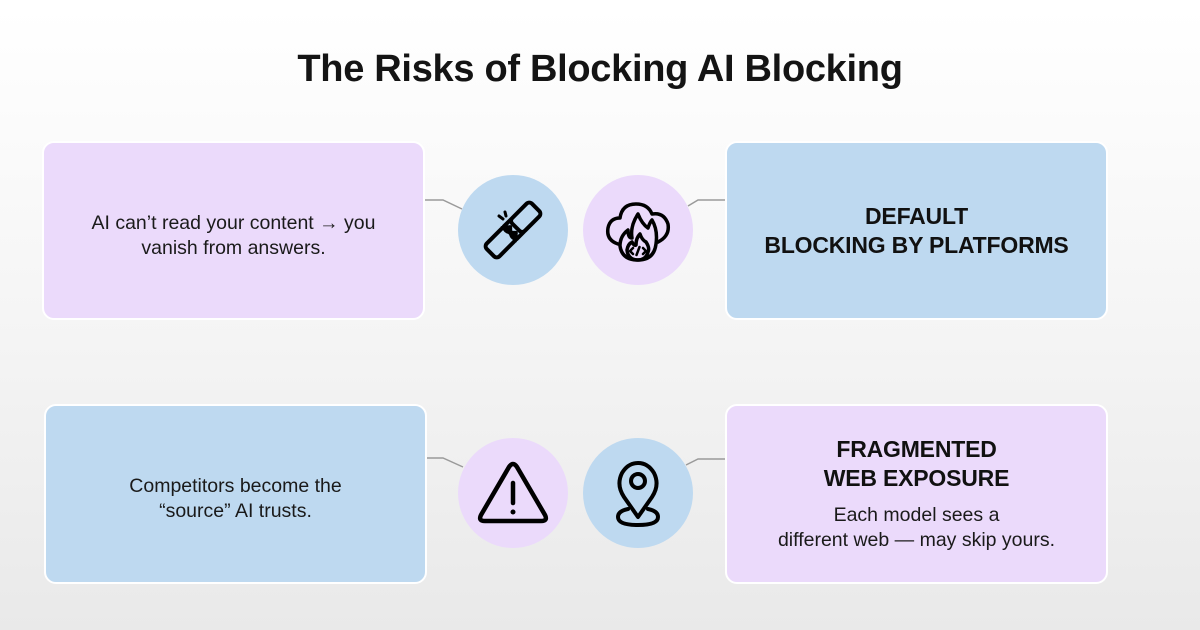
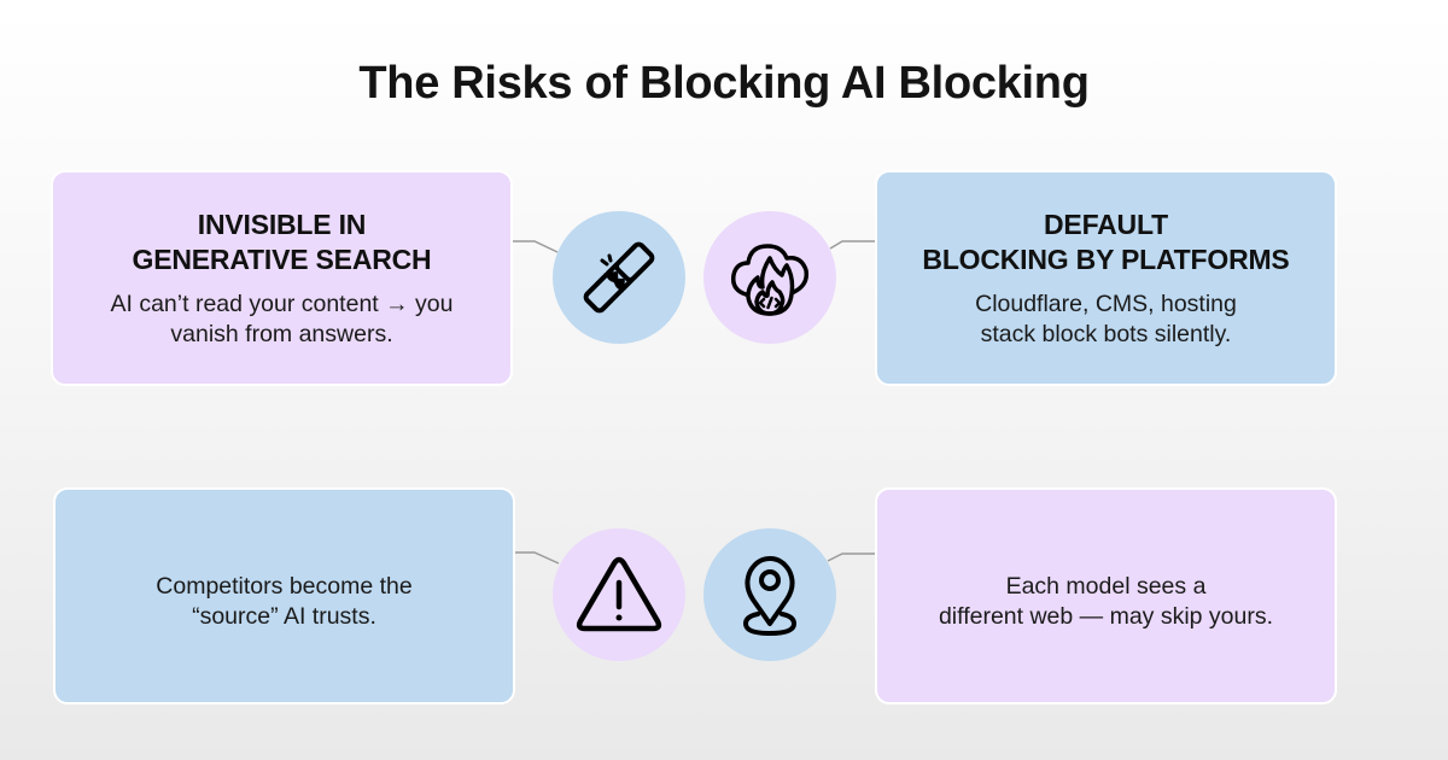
  The Risks of Blocking AI Blocking
+ INVISIBLE IN
+ GENERATIVE SEARCH
  AI can’t read your content → you
  vanish from answers.
  DEFAULT
  BLOCKING BY PLATFORMS
+ Cloudflare, CMS, hosting
+ stack block bots silently.
  Competitors become the
  “source” AI trusts.
- FRAGMENTED
- WEB EXPOSURE
  Each model sees a
  different web — may skip yours.
